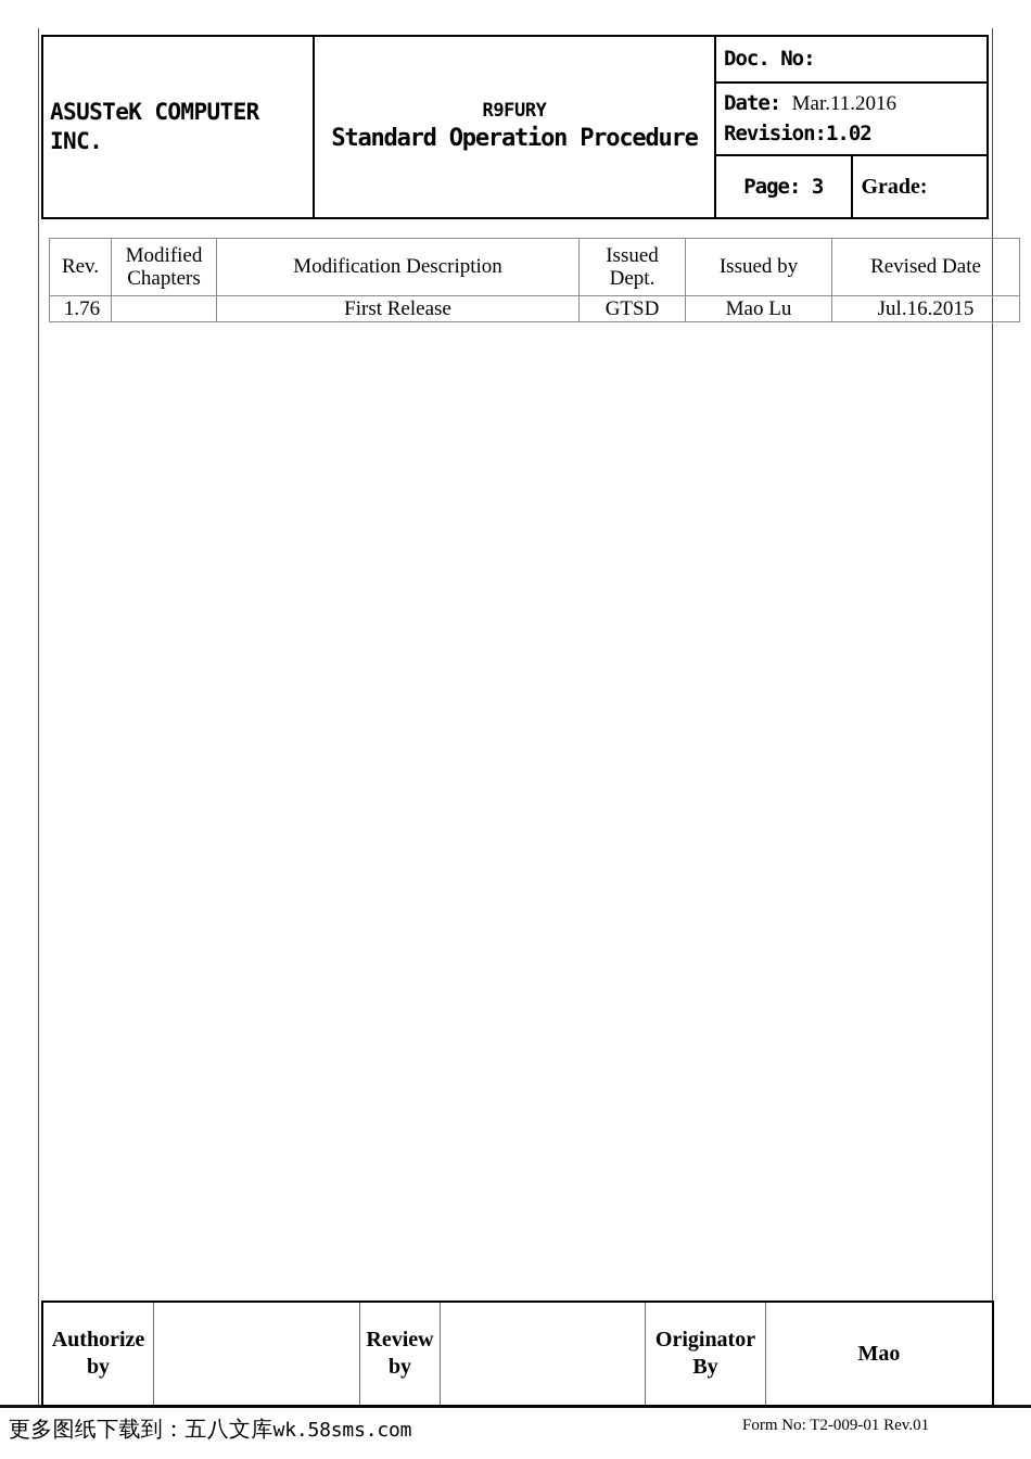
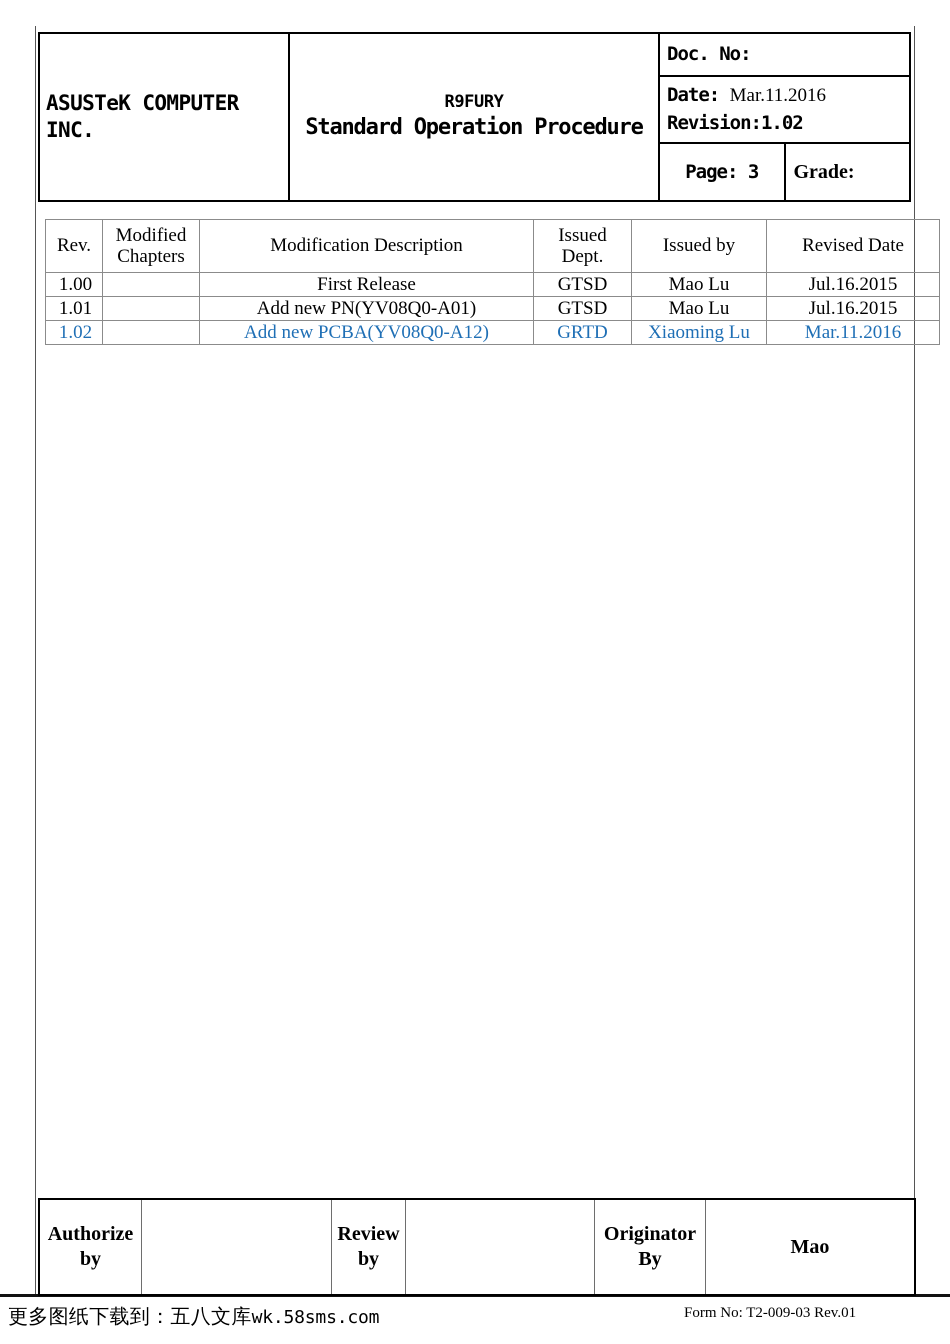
  ASUSTeK COMPUTER INC.	R9FURY Standard Operation Procedure	Doc. No:
  Date: Mar.11.2016 Revision:1.02
  Page: 3	Grade:
  Rev.	Modified Chapters	Modification Description	Issued Dept.	Issued by	Revised Date
- 1.76		First Release	GTSD	Mao Lu	Jul.16.2015
+ 1.00		First Release	GTSD	Mao Lu	Jul.16.2015
+ 1.01		Add new PN(YV08Q0-A01)	GTSD	Mao Lu	Jul.16.2015
+ 1.02		Add new PCBA(YV08Q0-A12)	GRTD	Xiaoming Lu	Mar.11.2016
  Authorize by		Review by		Originator By	Mao
  更多图纸下载到：五八文库wk.58sms.com
- Form No: T2-009-01 Rev.01
+ Form No: T2-009-03 Rev.01
